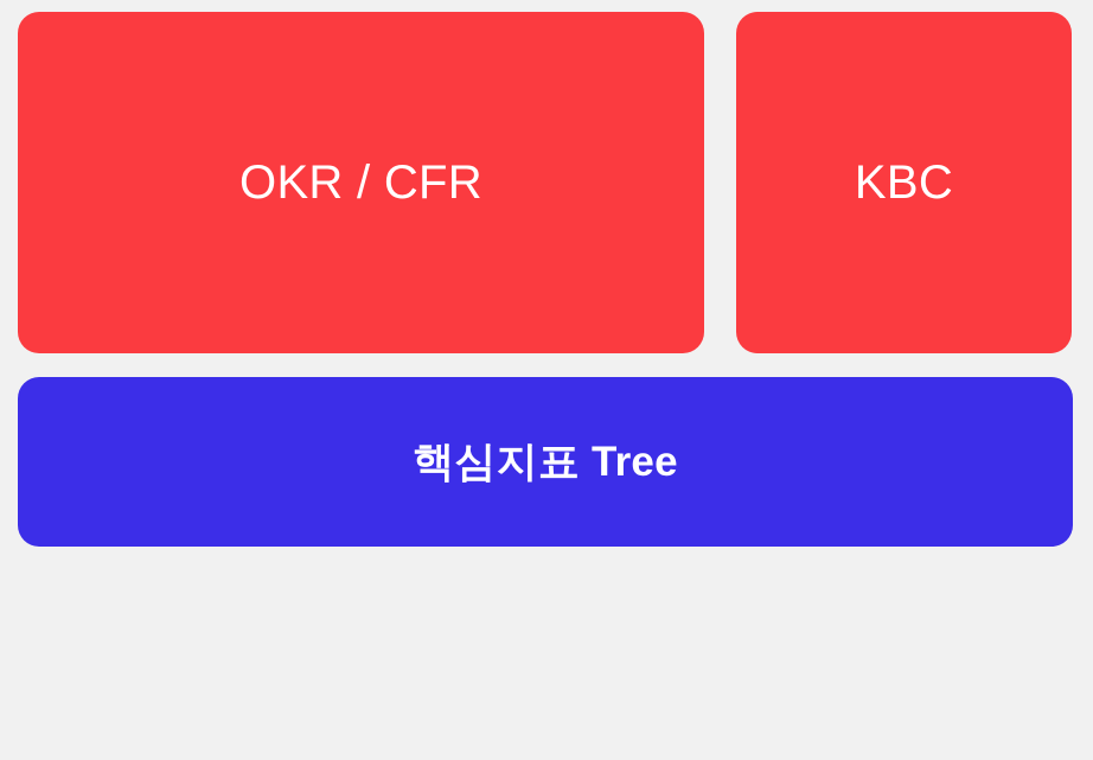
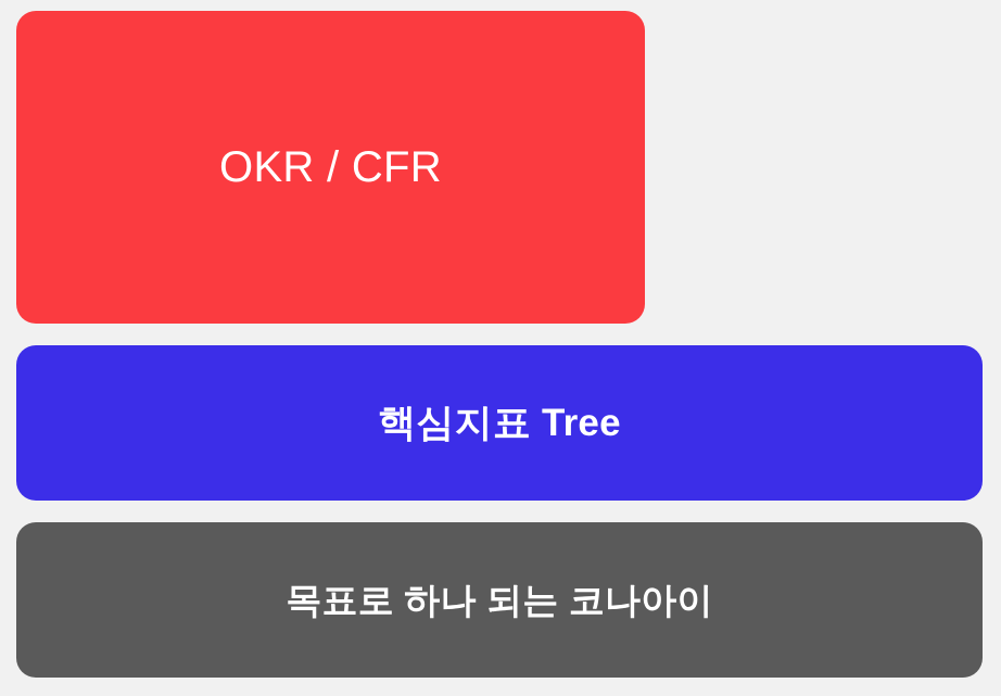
  OKR / CFR
- KBC
  핵심지표 Tree
+ 목표로 하나 되는 코나아이
